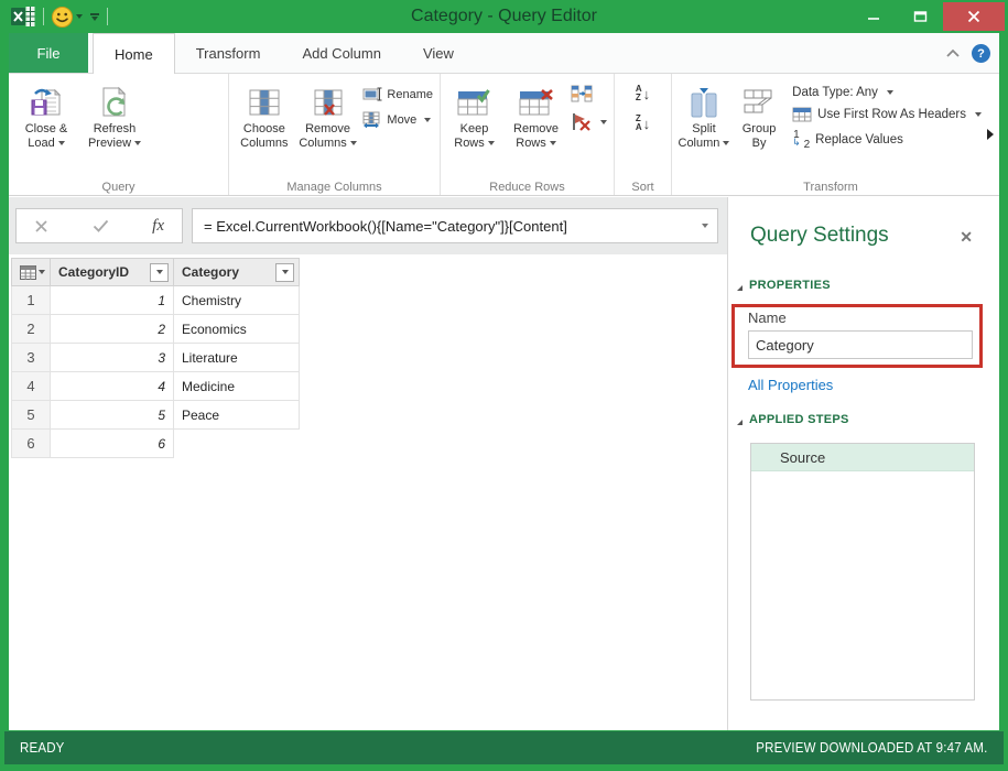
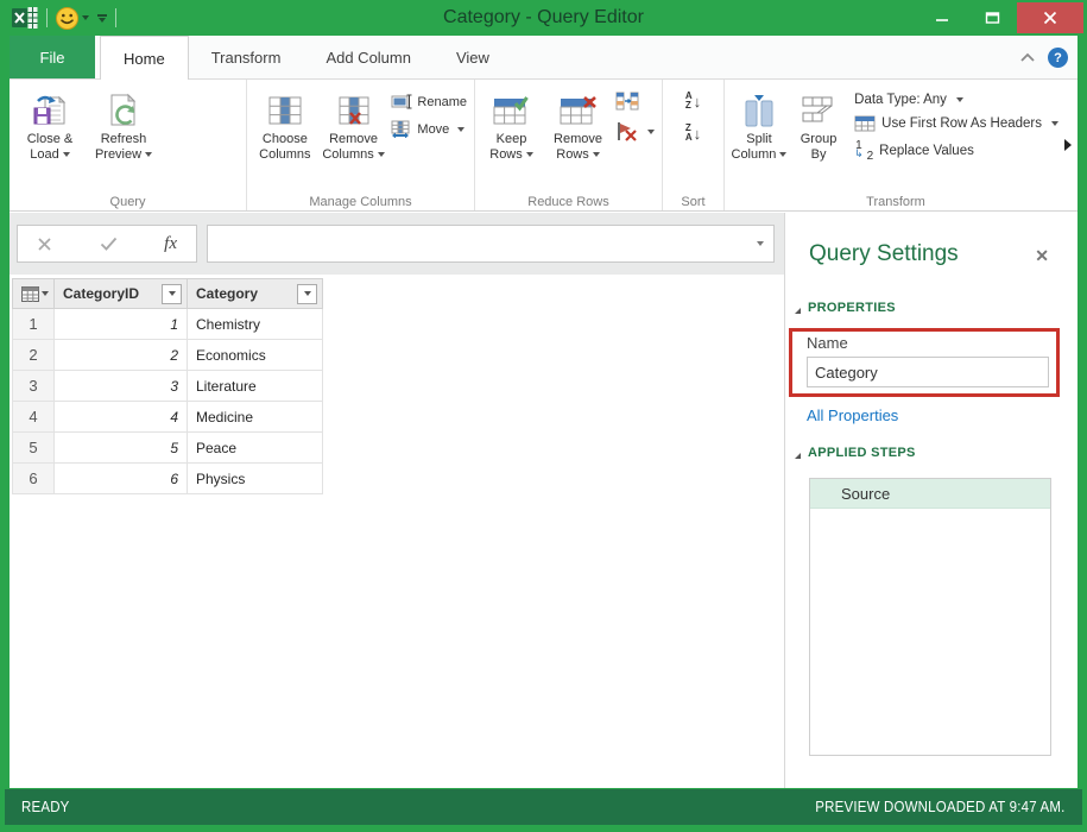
  Category - Query Editor
  File
  Home
  Transform
  Add Column
  View
  ?
  Close &
  Load
  Refresh
  Preview
  Query
  Choose
  Columns
  Remove
  Columns
  Rename
  Move
  Manage Columns
  Keep
  Rows
  Remove
  Rows
  Reduce Rows
  A
  Z
  ↓
  Z
  A
  ↓
  Sort
  Split
  Column
  Group
  By
  Data Type: Any
  Use First Row As Headers
  1
  ↳
  2
  Replace Values
  Transform
  fx
- = Excel.CurrentWorkbook(){[Name="Category"]}[Content]
  CategoryID
  Category
  1
  1
  Chemistry
  2
  2
  Economics
  3
  3
  Literature
  4
  4
  Medicine
  5
  5
  Peace
  6
  6
+ Physics
  Query Settings
  ✕
  PROPERTIES
  Name
  Category
  All Properties
  APPLIED STEPS
  Source
  READY
  PREVIEW DOWNLOADED AT 9:47 AM.
